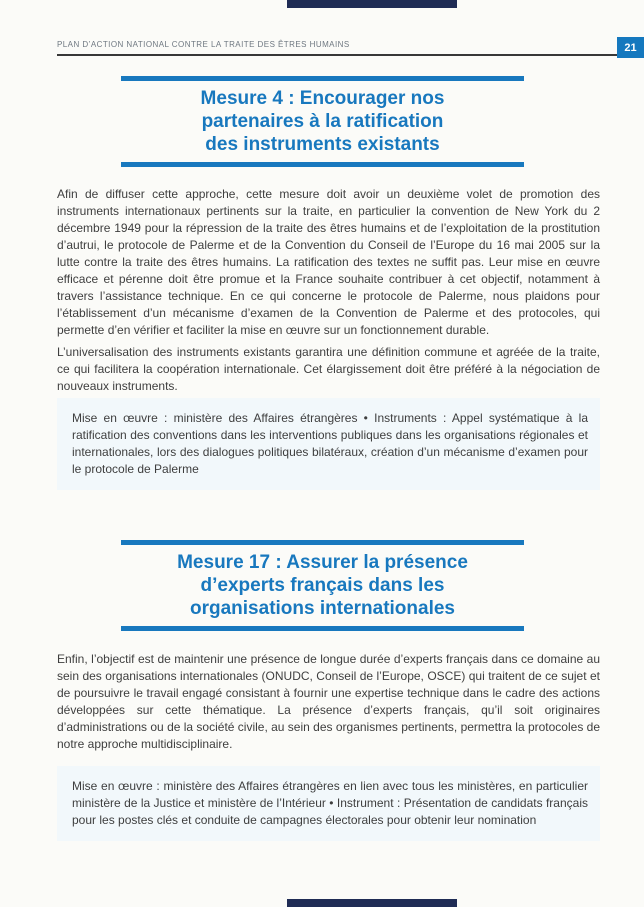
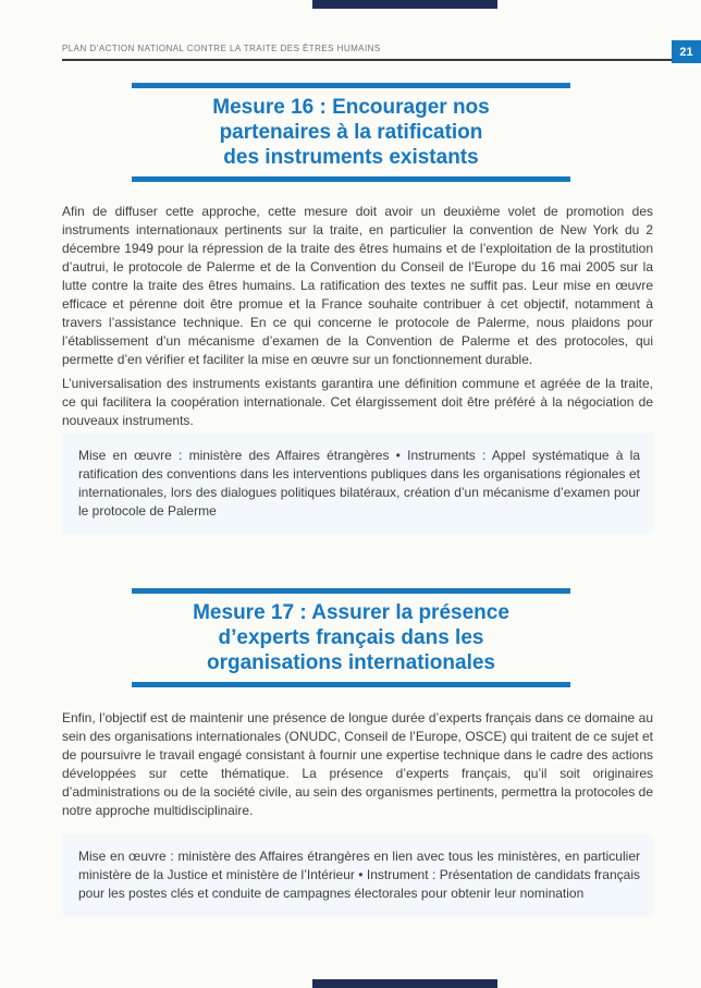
  PLAN D’ACTION NATIONAL CONTRE LA TRAITE DES ÊTRES HUMAINS
  21
- Mesure 4 : Encourager nos
+ Mesure 16 : Encourager nos
  partenaires à la ratification
  des instruments existants
  Afin de diffuser cette approche, cette mesure doit avoir un deuxième volet de promotion des instruments internationaux pertinents sur la traite, en particulier la convention de New York du 2 décembre 1949 pour la répression de la traite des êtres humains et de l’exploitation de la prostitution d’autrui, le protocole de Palerme et de la Convention du Conseil de l’Europe du 16 mai 2005 sur la lutte contre la traite des êtres humains. La ratification des textes ne suffit pas. Leur mise en œuvre efficace et pérenne doit être promue et la France souhaite contribuer à cet objectif, notamment à travers l’assistance technique. En ce qui concerne le protocole de Palerme, nous plaidons pour l’établissement d’un mécanisme d’examen de la Convention de Palerme et des protocoles, qui permette d’en vérifier et faciliter la mise en œuvre sur un fonctionnement durable.
  L’universalisation des instruments existants garantira une définition commune et agréée de la traite, ce qui facilitera la coopération internationale. Cet élargissement doit être préféré à la négociation de nouveaux instruments.
  Mise en œuvre : ministère des Affaires étrangères • Instruments : Appel systématique à la ratification des conventions dans les interventions publiques dans les organisations régionales et internationales, lors des dialogues politiques bilatéraux, création d’un mécanisme d’examen pour le protocole de Palerme
  Mesure 17 : Assurer la présence
  d’experts français dans les
  organisations internationales
  Enfin, l’objectif est de maintenir une présence de longue durée d’experts français dans ce domaine au sein des organisations internationales (ONUDC, Conseil de l’Europe, OSCE) qui traitent de ce sujet et de poursuivre le travail engagé consistant à fournir une expertise technique dans le cadre des actions développées sur cette thématique. La présence d’experts français, qu’il soit originaires d’administrations ou de la société civile, au sein des organismes pertinents, permettra la protocoles de notre approche multidisciplinaire.
  Mise en œuvre : ministère des Affaires étrangères en lien avec tous les ministères, en particulier ministère de la Justice et ministère de l’Intérieur • Instrument : Présentation de candidats français pour les postes clés et conduite de campagnes électorales pour obtenir leur nomination
